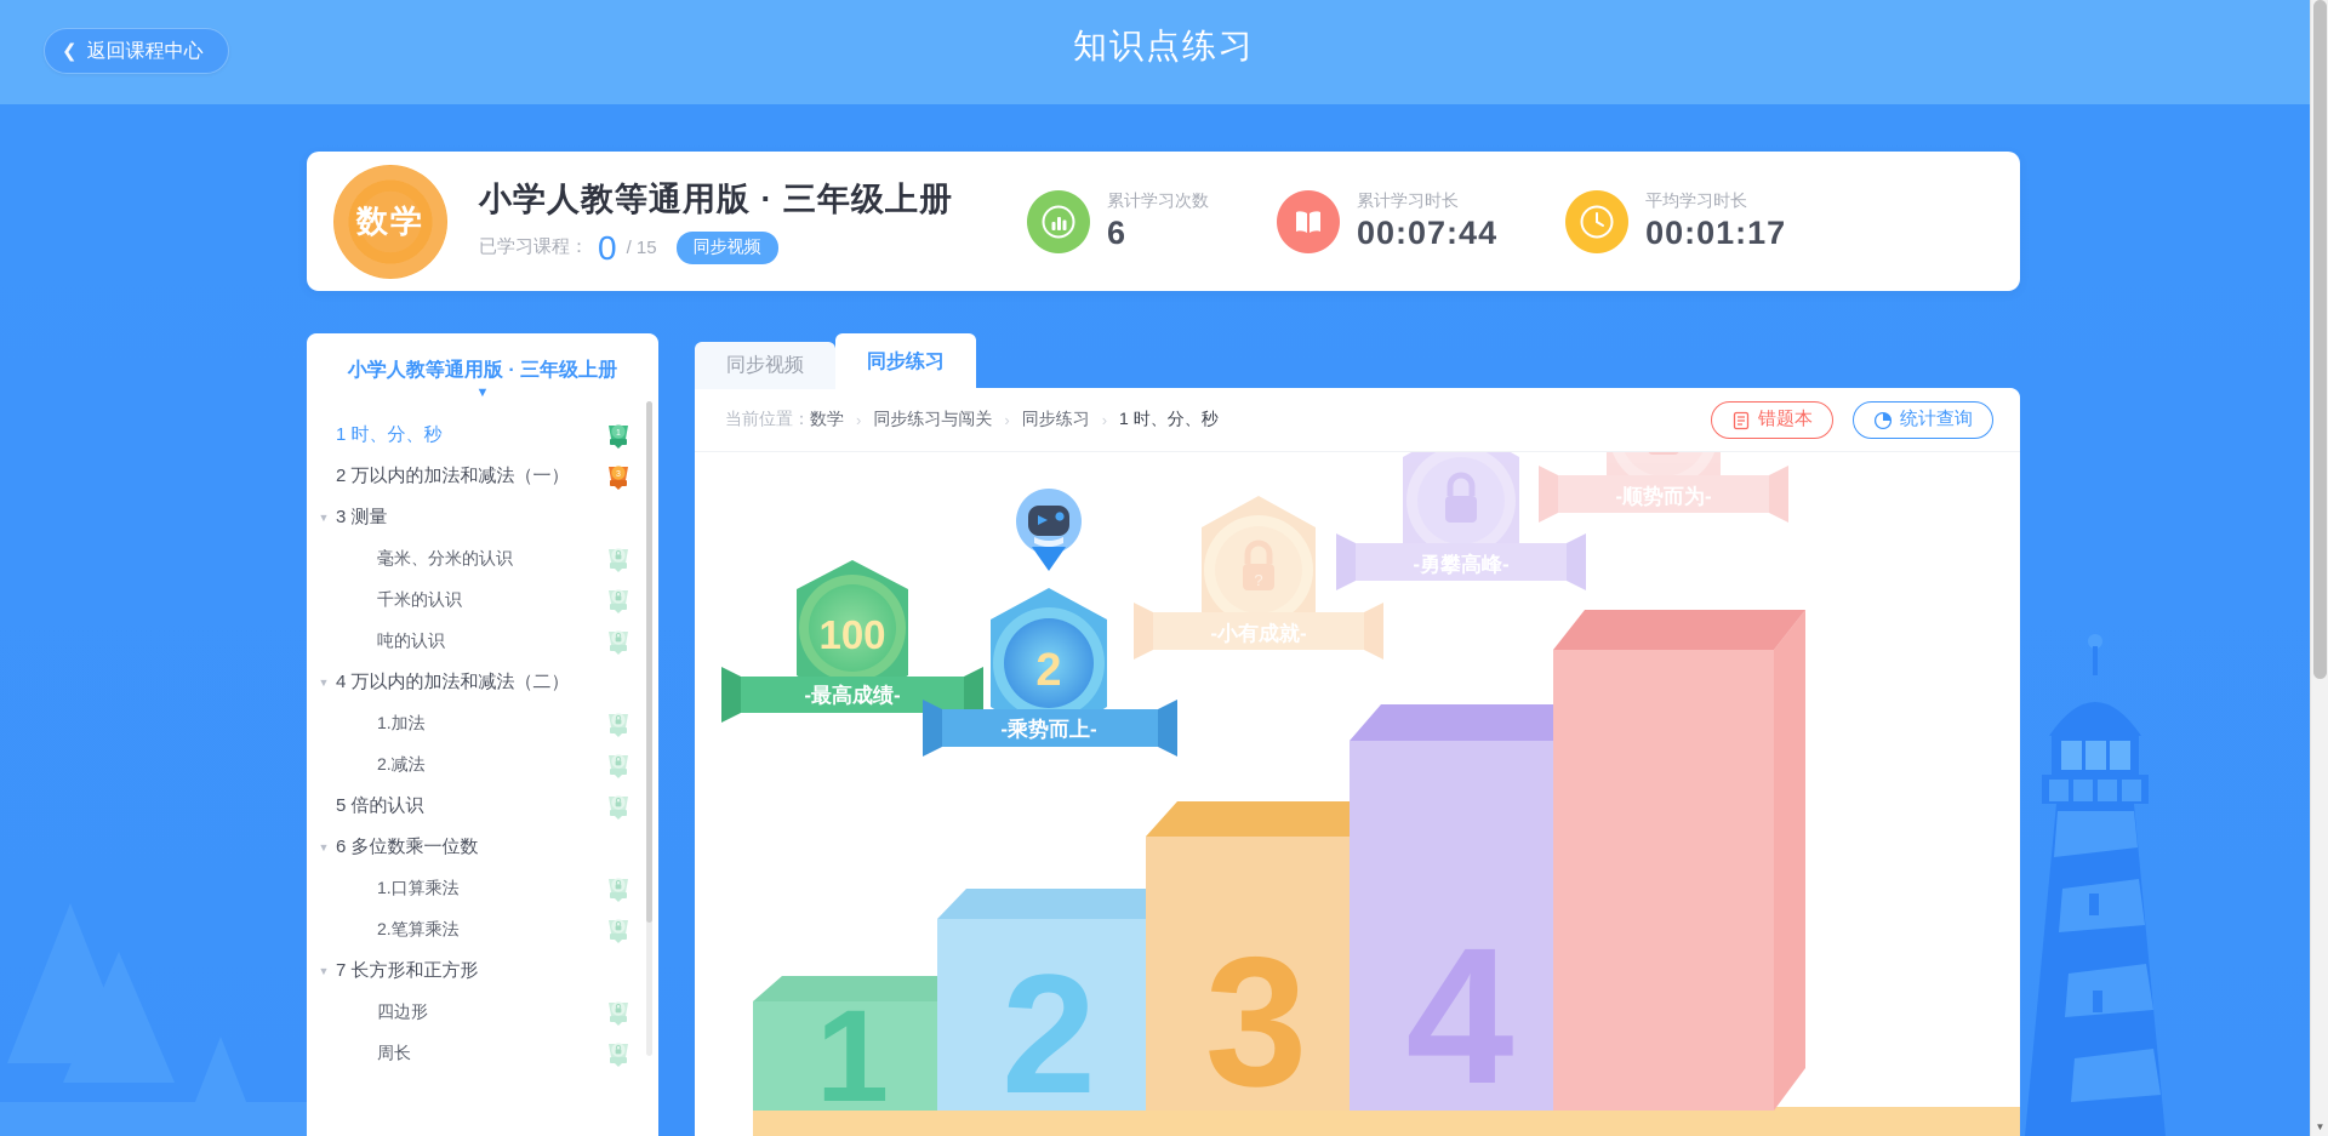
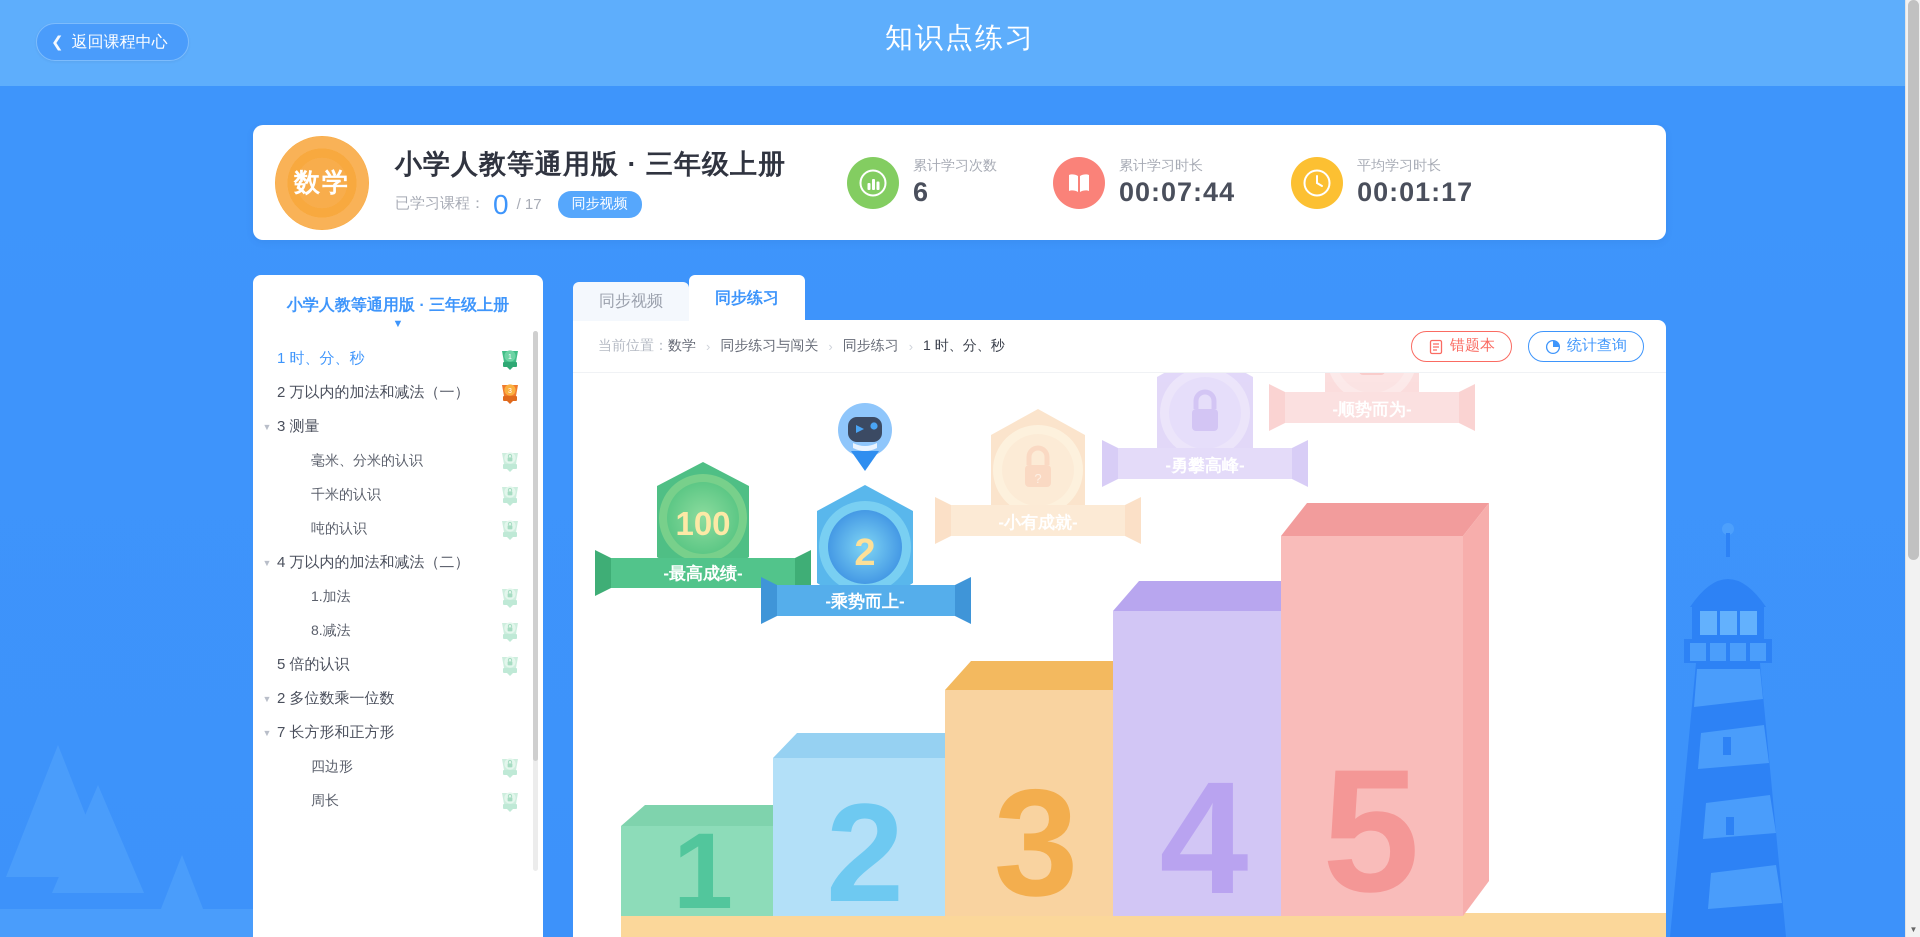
  ❮
  返回课程中心
  知识点练习
  数学
  小学人教等通用版 · 三年级上册
  已学习课程：
  0
- / 15
+ / 17
  同步视频
  累计学习次数
  6
  累计学习时长
  00:07:44
  平均学习时长
  00:01:17
  小学人教等通用版 · 三年级上册
  ▼
  1 时、分、秒
  2 万以内的加法和减法（一）
  ▼
  3 测量
  毫米、分米的认识
  千米的认识
  吨的认识
  ▼
  4 万以内的加法和减法（二）
  1.加法
- 2.减法
+ 8.减法
  5 倍的认识
  ▼
- 6 多位数乘一位数
+ 2 多位数乘一位数
- 1.口算乘法
- 2.笔算乘法
  ▼
  7 长方形和正方形
  四边形
  周长
  同步视频
  同步练习
  当前位置：
  数学
  ›
  同步练习与闯关
  ›
  同步练习
  ›
  1 时、分、秒
  错题本
  统计查询
  1
  2
  3
  4
+ 5
  100
  -最高成绩-
  2
  -乘势而上-
  ?
  -小有成就-
  -勇攀高峰-
  -顺势而为-
  ▼
